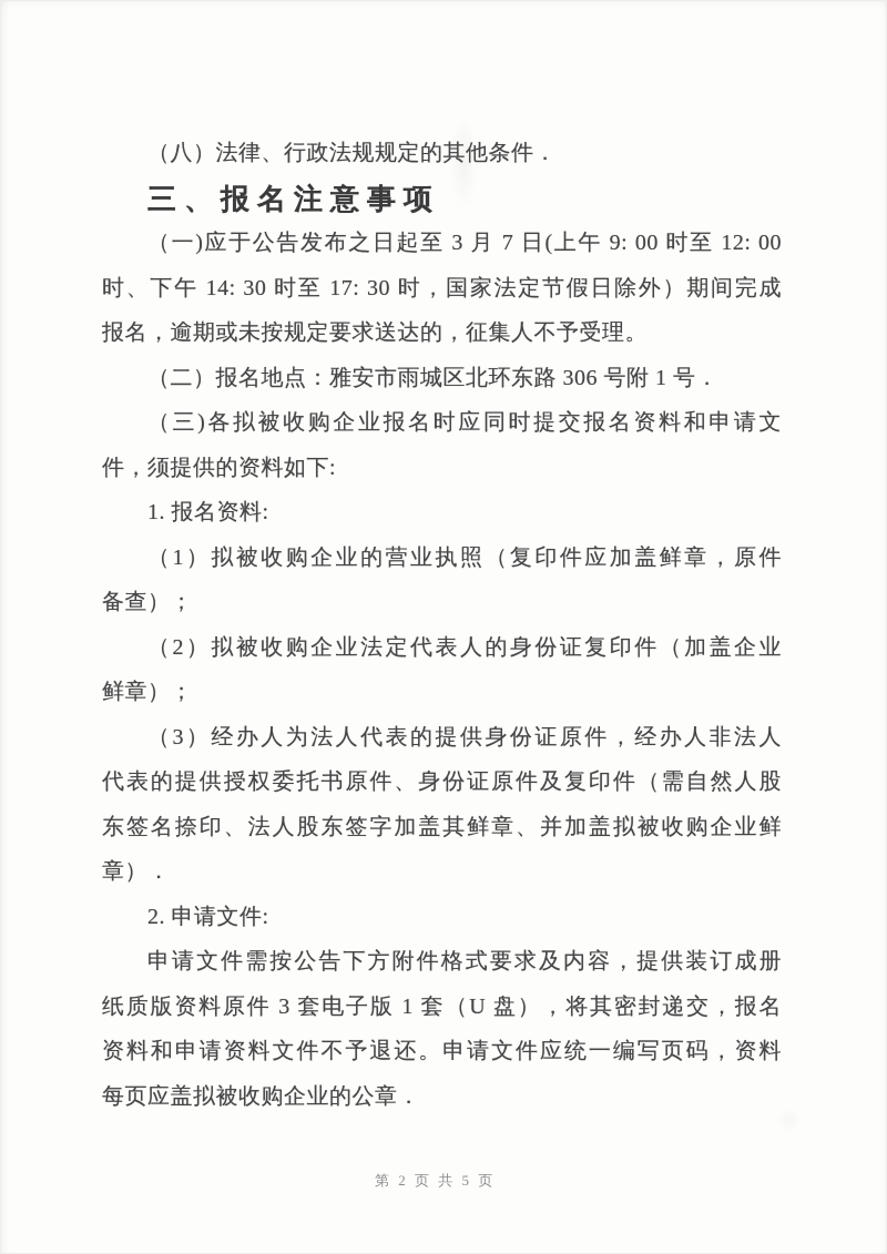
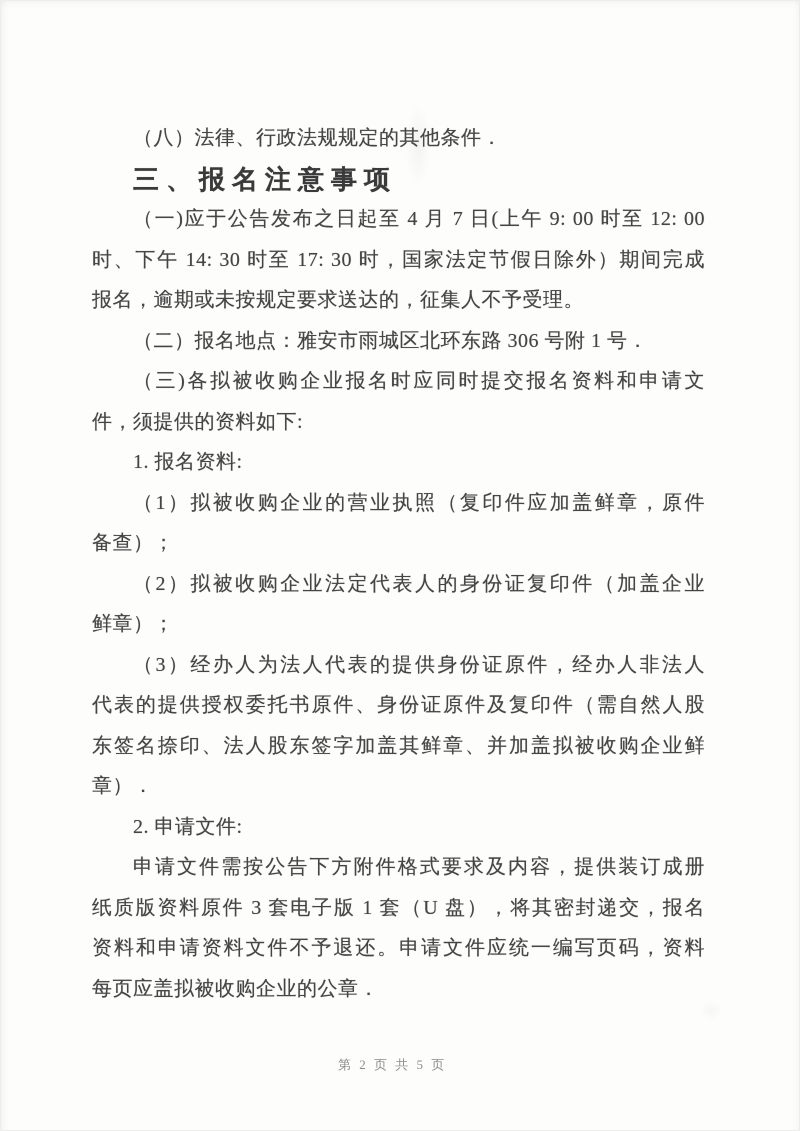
  （八）法律、行政法规规定的其他条件．
  三、报名注意事项
- （一)应于公告发布之日起至 3 月 7 日(上午 9: 00 时至 12: 00
+ （一)应于公告发布之日起至 4 月 7 日(上午 9: 00 时至 12: 00
  时、下午 14: 30 时至 17: 30 时，国家法定节假日除外）期间完成
  报名，逾期或未按规定要求送达的，征集人不予受理。
  （二）报名地点：雅安市雨城区北环东路 306 号附 1 号．
  （三)各拟被收购企业报名时应同时提交报名资料和申请文
  件，须提供的资料如下:
  1. 报名资料:
  （1）拟被收购企业的营业执照（复印件应加盖鲜章，原件
  备查）；
  （2）拟被收购企业法定代表人的身份证复印件（加盖企业
  鲜章）；
  （3）经办人为法人代表的提供身份证原件，经办人非法人
  代表的提供授权委托书原件、身份证原件及复印件（需自然人股
  东签名捺印、法人股东签字加盖其鲜章、并加盖拟被收购企业鲜
  章）．
  2. 申请文件:
  申请文件需按公告下方附件格式要求及内容，提供装订成册
  纸质版资料原件 3 套电子版 1 套（U 盘），将其密封递交，报名
  资料和申请资料文件不予退还。申请文件应统一编写页码，资料
  每页应盖拟被收购企业的公章．
  第 2 页 共 5 页
